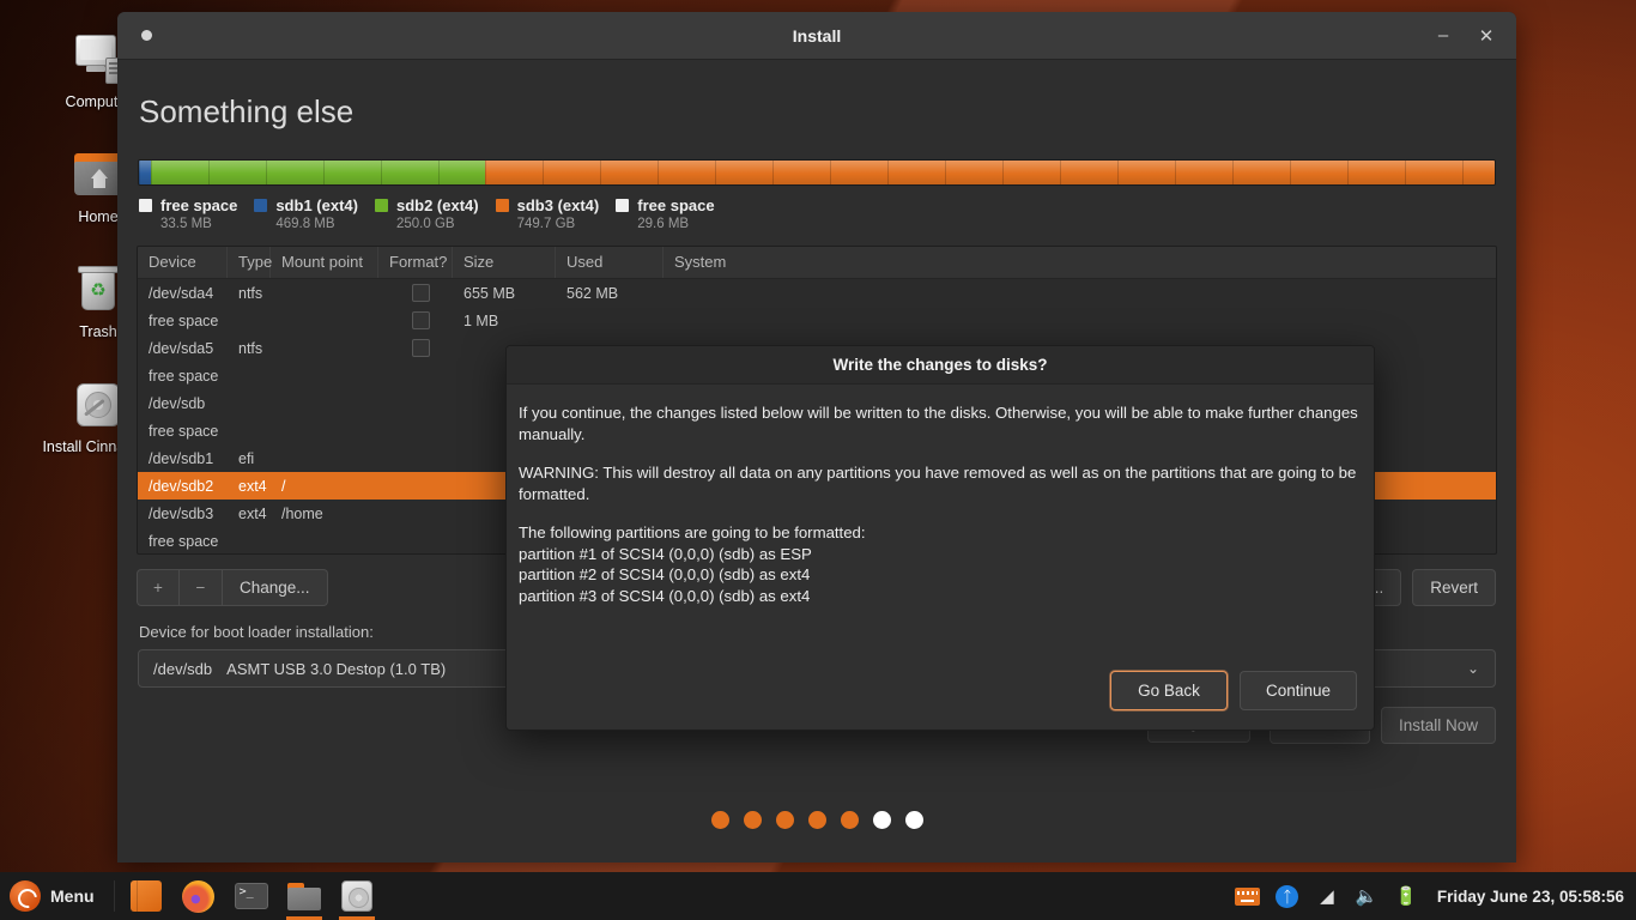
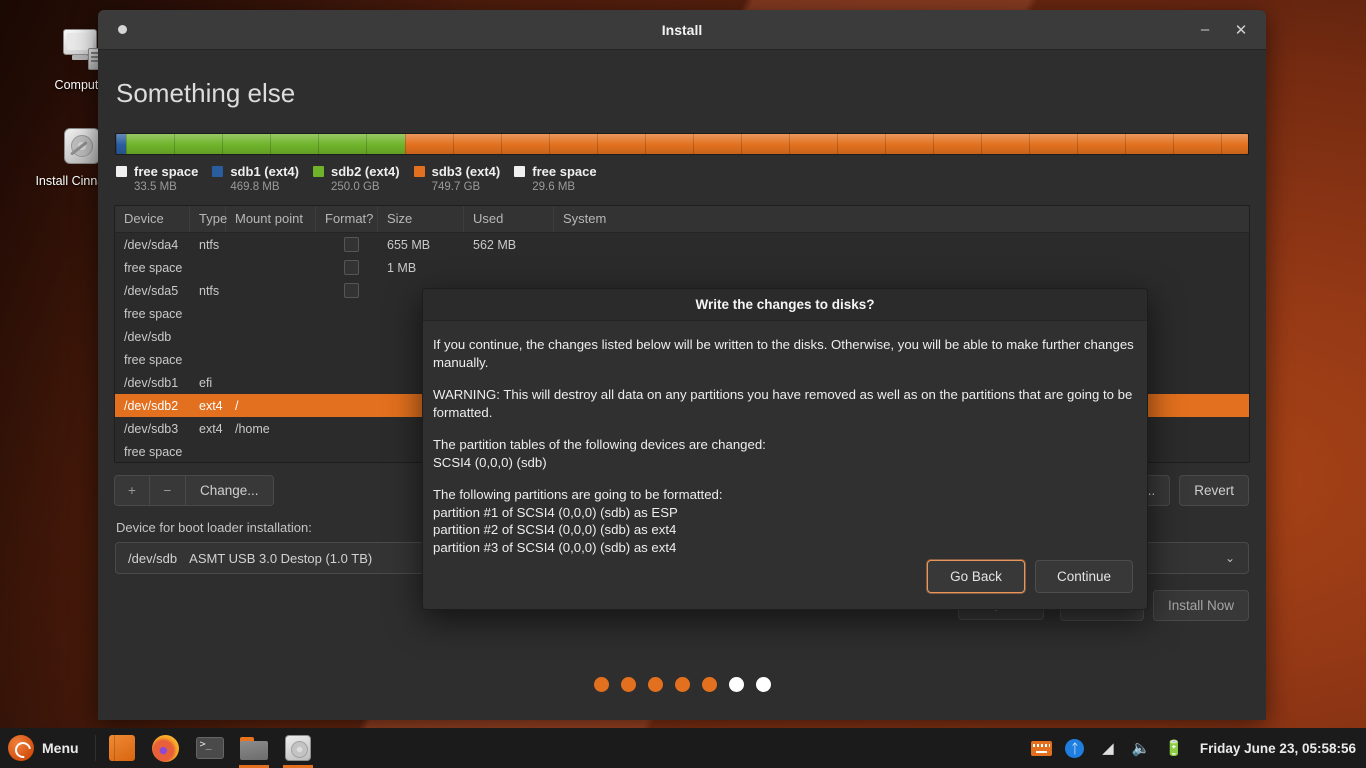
  Comput
- Home
- ♻
- Trash
  Install Cinn
  Install
  –
  ✕
  Something else
  free space
  33.5 MB
  sdb1 (ext4)
  469.8 MB
  sdb2 (ext4)
  250.0 GB
  sdb3 (ext4)
  749.7 GB
  free space
  29.6 MB
  Device
  Type
  Mount point
  Format?
  Size
  Used
  System
  /dev/sda4
  ntfs
  655 MB
  562 MB
  free space
  1 MB
  /dev/sda5
  ntfs
  free space
  /dev/sdb
  free space
  /dev/sdb1
  efi
  /dev/sdb2
  ext4
  /
  /dev/sdb3
  ext4
  /home
  free space
  +
  −
  Change...
  Revert
  Device for boot loader installation:
  /dev/sdb
  ASMT USB 3.0 Destop (1.0 TB)
  ⌄
  Install Now
  Write the changes to disks?
  If you continue, the changes listed below will be written to the disks. Otherwise, you will be able to make further changes manually.
  WARNING: This will destroy all data on any partitions you have removed as well as on the partitions that are going to be formatted.
+ The partition tables of the following devices are changed:
+ SCSI4 (0,0,0) (sdb)
  The following partitions are going to be formatted:
  partition #1 of SCSI4 (0,0,0) (sdb) as ESP
  partition #2 of SCSI4 (0,0,0) (sdb) as ext4
  partition #3 of SCSI4 (0,0,0) (sdb) as ext4
  Go Back
  Continue
  Menu
  ᛏ
  ◢
  🔈
  🔋
  Friday June 23, 05:58:56
